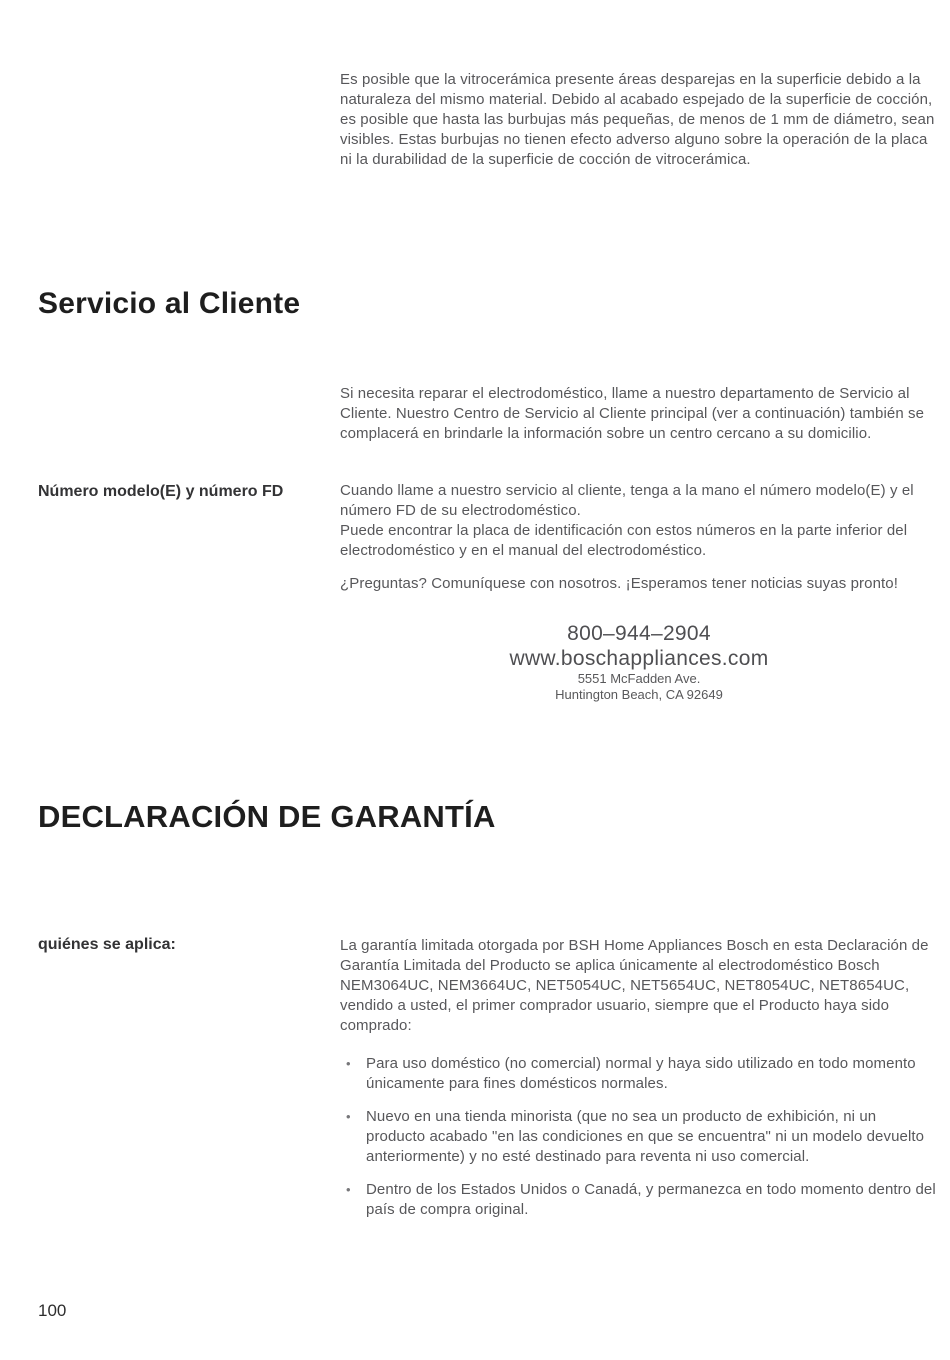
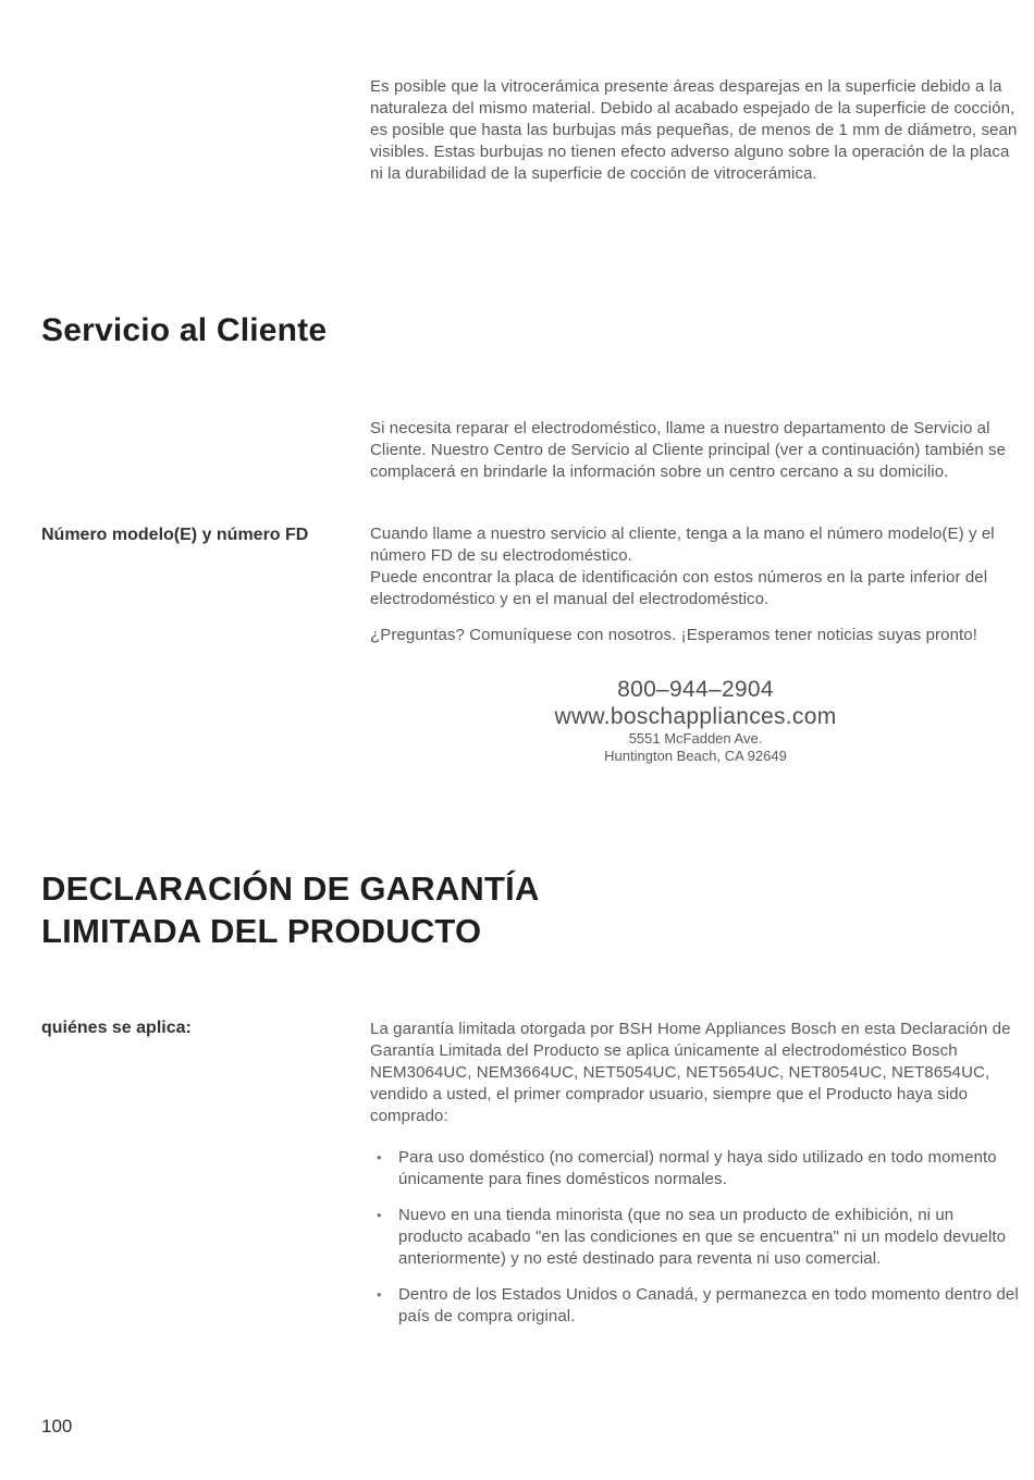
  Es posible que la vitrocerámica presente áreas desparejas en la superficie debido a la naturaleza del mismo material. Debido al acabado espejado de la superficie de cocción, es posible que hasta las burbujas más pequeñas, de menos de 1 mm de diámetro, sean visibles. Estas burbujas no tienen efecto adverso alguno sobre la operación de la placa ni la durabilidad de la superficie de cocción de vitrocerámica.
  Servicio al Cliente
  Si necesita reparar el electrodoméstico, llame a nuestro departamento de Servicio al Cliente. Nuestro Centro de Servicio al Cliente principal (ver a continuación) también se complacerá en brindarle la información sobre un centro cercano a su domicilio.
  Número modelo(E) y número FD
  Cuando llame a nuestro servicio al cliente, tenga a la mano el número modelo(E) y el número FD de su electrodoméstico.
  Puede encontrar la placa de identificación con estos números en la parte inferior del electrodoméstico y en el manual del electrodoméstico.
  ¿Preguntas? Comuníquese con nosotros. ¡Esperamos tener noticias suyas pronto!
  800–944–2904
  www.boschappliances.com
  5551 McFadden Ave.
  Huntington Beach, CA 92649
  DECLARACIÓN DE GARANTÍA
+ LIMITADA DEL PRODUCTO
  quiénes se aplica:
  La garantía limitada otorgada por BSH Home Appliances Bosch en esta Declaración de Garantía Limitada del Producto se aplica únicamente al electrodoméstico Bosch NEM3064UC, NEM3664UC, NET5054UC, NET5654UC, NET8054UC, NET8654UC, vendido a usted, el primer comprador usuario, siempre que el Producto haya sido comprado:
  •
  Para uso doméstico (no comercial) normal y haya sido utilizado en todo momento únicamente para fines domésticos normales.
  •
  Nuevo en una tienda minorista (que no sea un producto de exhibición, ni un producto acabado "en las condiciones en que se encuentra" ni un modelo devuelto anteriormente) y no esté destinado para reventa ni uso comercial.
  •
  Dentro de los Estados Unidos o Canadá, y permanezca en todo momento dentro del país de compra original.
  100
